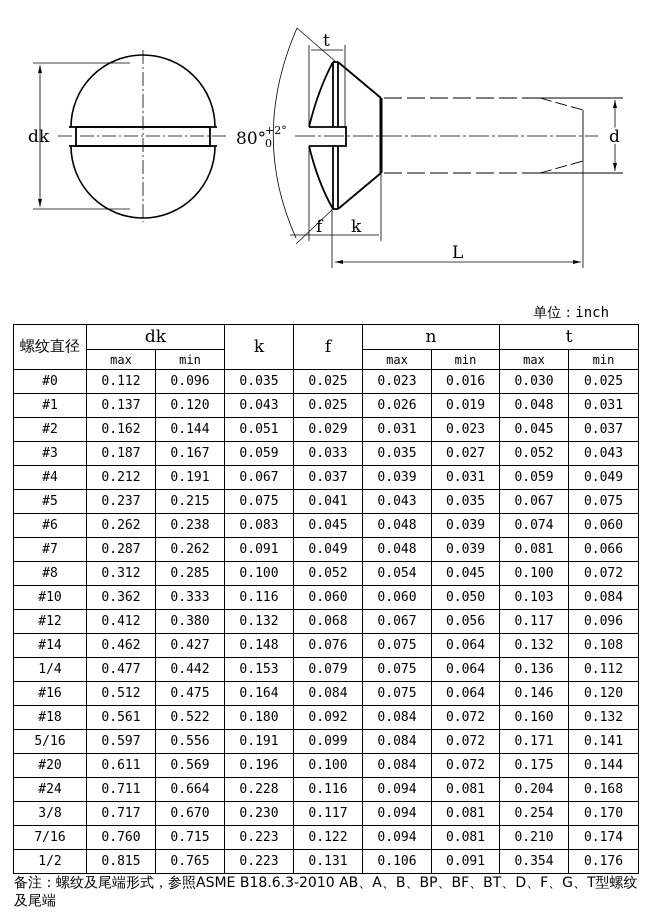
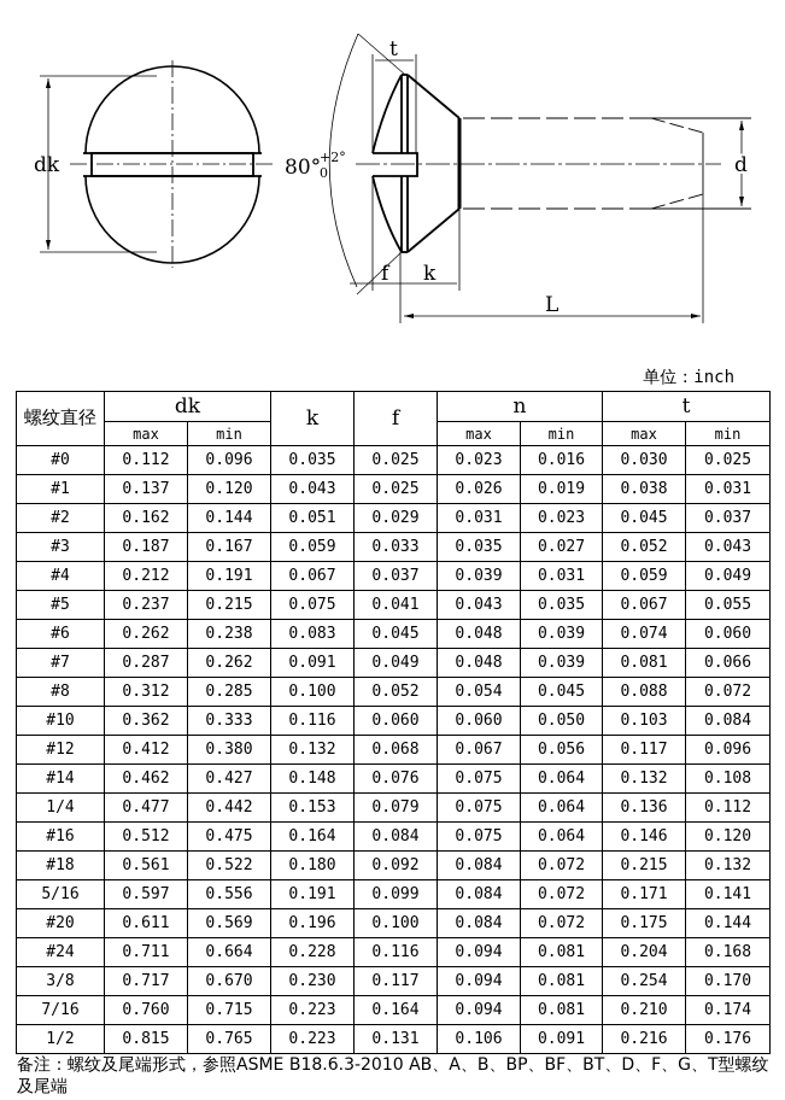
  dk
  80°
  +2°
  0
  t
  f
  k
  d
  L
  单位：inch
  螺纹直径	dk	k	f	n	t
  max	min	max	min	max	min
  #0	0.112	0.096	0.035	0.025	0.023	0.016	0.030	0.025
- #1	0.137	0.120	0.043	0.025	0.026	0.019	0.048	0.031
+ #1	0.137	0.120	0.043	0.025	0.026	0.019	0.038	0.031
  #2	0.162	0.144	0.051	0.029	0.031	0.023	0.045	0.037
  #3	0.187	0.167	0.059	0.033	0.035	0.027	0.052	0.043
  #4	0.212	0.191	0.067	0.037	0.039	0.031	0.059	0.049
- #5	0.237	0.215	0.075	0.041	0.043	0.035	0.067	0.075
+ #5	0.237	0.215	0.075	0.041	0.043	0.035	0.067	0.055
  #6	0.262	0.238	0.083	0.045	0.048	0.039	0.074	0.060
  #7	0.287	0.262	0.091	0.049	0.048	0.039	0.081	0.066
- #8	0.312	0.285	0.100	0.052	0.054	0.045	0.100	0.072
+ #8	0.312	0.285	0.100	0.052	0.054	0.045	0.088	0.072
  #10	0.362	0.333	0.116	0.060	0.060	0.050	0.103	0.084
  #12	0.412	0.380	0.132	0.068	0.067	0.056	0.117	0.096
  #14	0.462	0.427	0.148	0.076	0.075	0.064	0.132	0.108
  1/4	0.477	0.442	0.153	0.079	0.075	0.064	0.136	0.112
  #16	0.512	0.475	0.164	0.084	0.075	0.064	0.146	0.120
- #18	0.561	0.522	0.180	0.092	0.084	0.072	0.160	0.132
+ #18	0.561	0.522	0.180	0.092	0.084	0.072	0.215	0.132
  5/16	0.597	0.556	0.191	0.099	0.084	0.072	0.171	0.141
  #20	0.611	0.569	0.196	0.100	0.084	0.072	0.175	0.144
  #24	0.711	0.664	0.228	0.116	0.094	0.081	0.204	0.168
  3/8	0.717	0.670	0.230	0.117	0.094	0.081	0.254	0.170
- 7/16	0.760	0.715	0.223	0.122	0.094	0.081	0.210	0.174
+ 7/16	0.760	0.715	0.223	0.164	0.094	0.081	0.210	0.174
- 1/2	0.815	0.765	0.223	0.131	0.106	0.091	0.354	0.176
+ 1/2	0.815	0.765	0.223	0.131	0.106	0.091	0.216	0.176
  备注：螺纹及尾端形式，参照ASME B18.6.3-2010 AB、A、B、BP、BF、BT、D、F、G、T型螺纹及尾端
